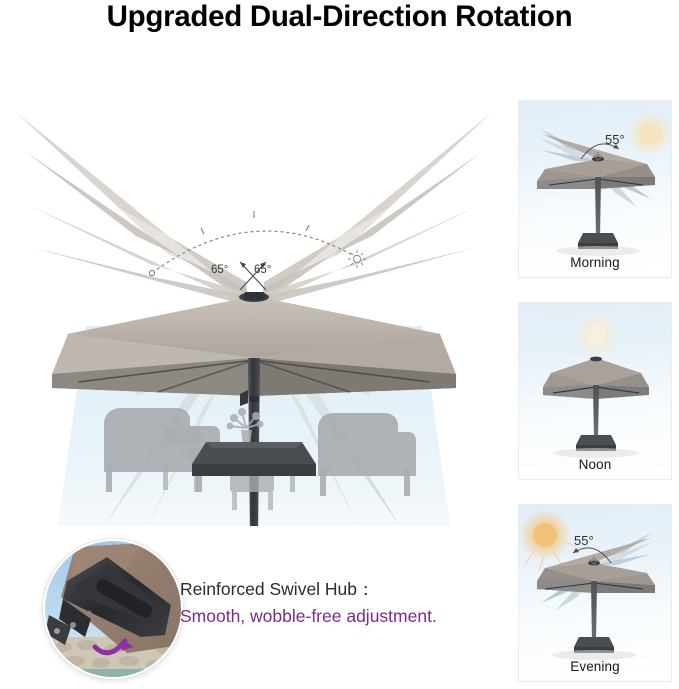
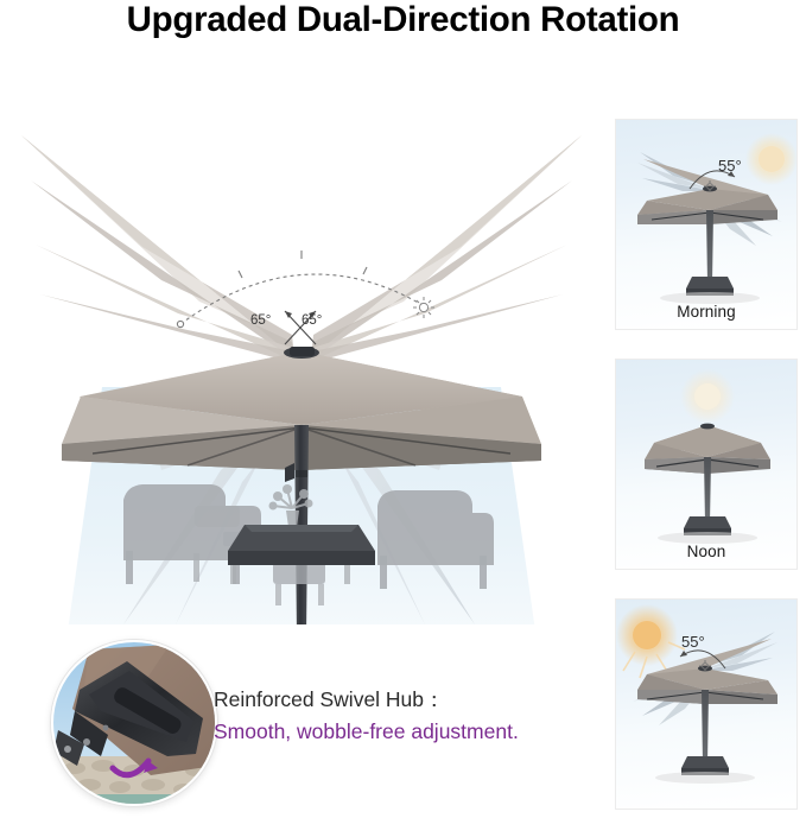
  Upgraded Dual-Direction Rotation
  65°
  65°
  55°
  Morning
  Noon
  55°
- Evening
  Reinforced Swivel Hub：
  Smooth, wobble-free adjustment.
